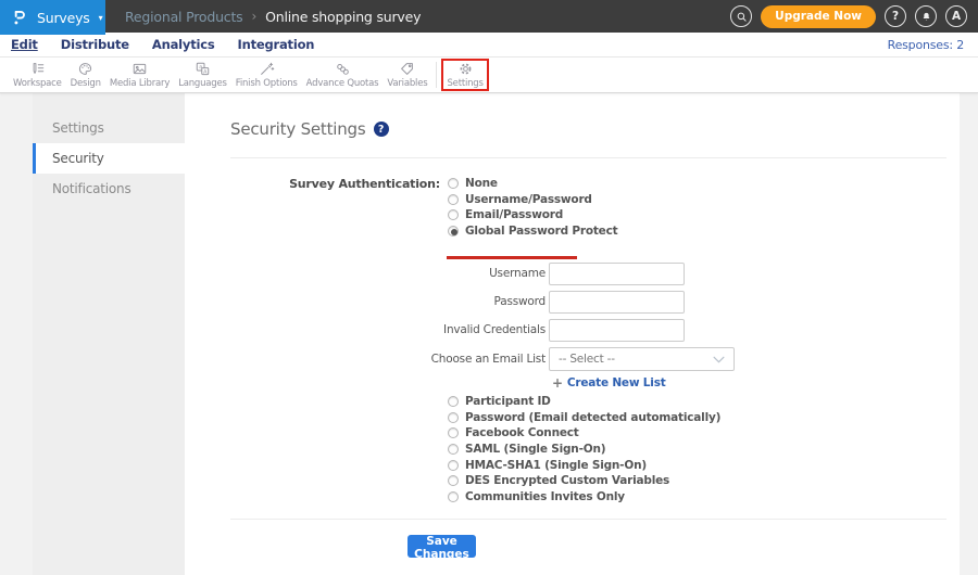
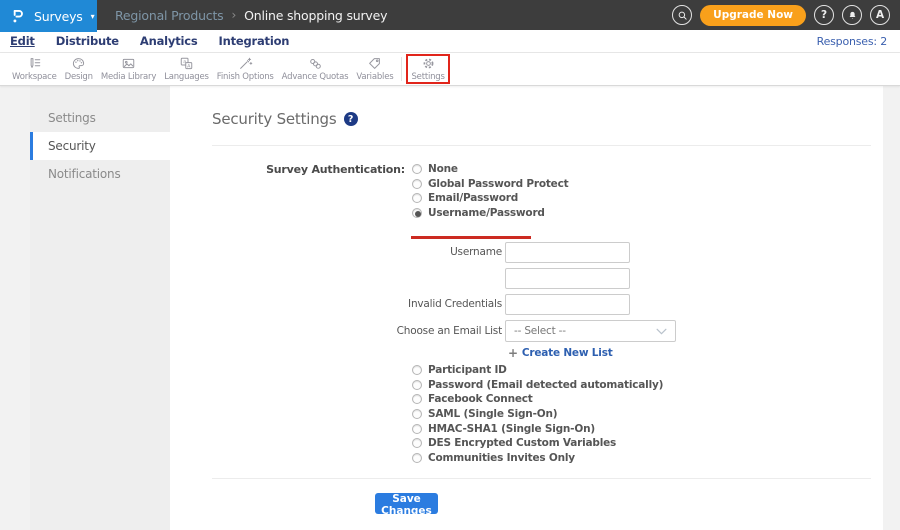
  Surveys
  ▾
  Regional Products
  ›
  Online shopping survey
  Upgrade Now
  ?
  A
  Edit
  Distribute
  Analytics
  Integration
  Responses: 2
  Workspace
  Design
  Media Library
  Languages
  Finish Options
  Advance Quotas
  Variables
  Settings
  Settings
  Security
  Notifications
  Security Settings
  ?
  Survey Authentication:
  None
- Username/Password
+ Global Password Protect
  Email/Password
- Global Password Protect
+ Username/Password
  Username
- Password
  Invalid Credentials
  Choose an Email List
  -- Select --
  +
  Create New List
  Participant ID
  Password (Email detected automatically)
  Facebook Connect
  SAML (Single Sign-On)
  HMAC-SHA1 (Single Sign-On)
  DES Encrypted Custom Variables
  Communities Invites Only
  Save Changes
